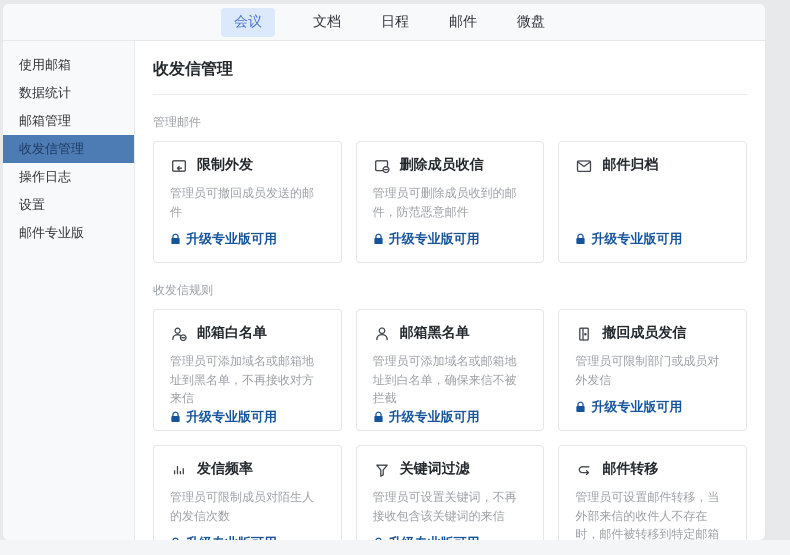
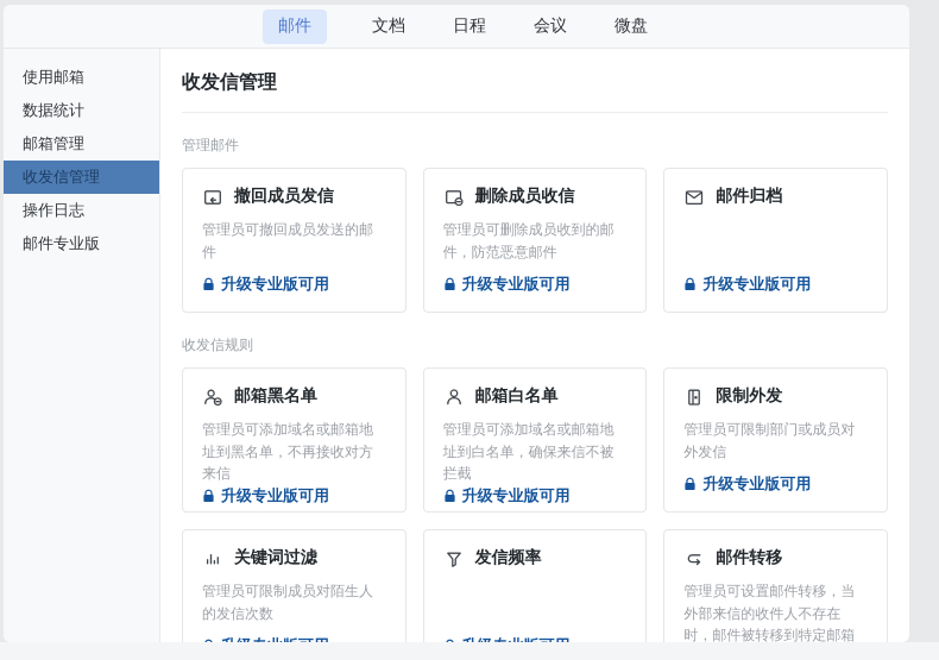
- 会议
+ 邮件
  文档
  日程
- 邮件
+ 会议
  微盘
  使用邮箱
  数据统计
  邮箱管理
  收发信管理
  操作日志
- 设置
  邮件专业版
  收发信管理
  管理邮件
- 限制外发
+ 撤回成员发信
  管理员可撤回成员发送的邮件
  升级专业版可用
  删除成员收信
  管理员可删除成员收到的邮件，防范恶意邮件
  升级专业版可用
  邮件归档
  升级专业版可用
  收发信规则
- 邮箱白名单
+ 邮箱黑名单
  管理员可添加域名或邮箱地址到黑名单，不再接收对方来信
  升级专业版可用
- 邮箱黑名单
+ 邮箱白名单
  管理员可添加域名或邮箱地址到白名单，确保来信不被拦截
  升级专业版可用
- 撤回成员发信
+ 限制外发
  管理员可限制部门或成员对外发信
  升级专业版可用
- 发信频率
+ 关键词过滤
  管理员可限制成员对陌生人的发信次数
- 关键词过滤
+ 发信频率
- 管理员可设置关键词，不再接收包含该关键词的来信
  邮件转移
  管理员可设置邮件转移，当外部来信的收件人不存在时，邮件被转移到特定邮箱
